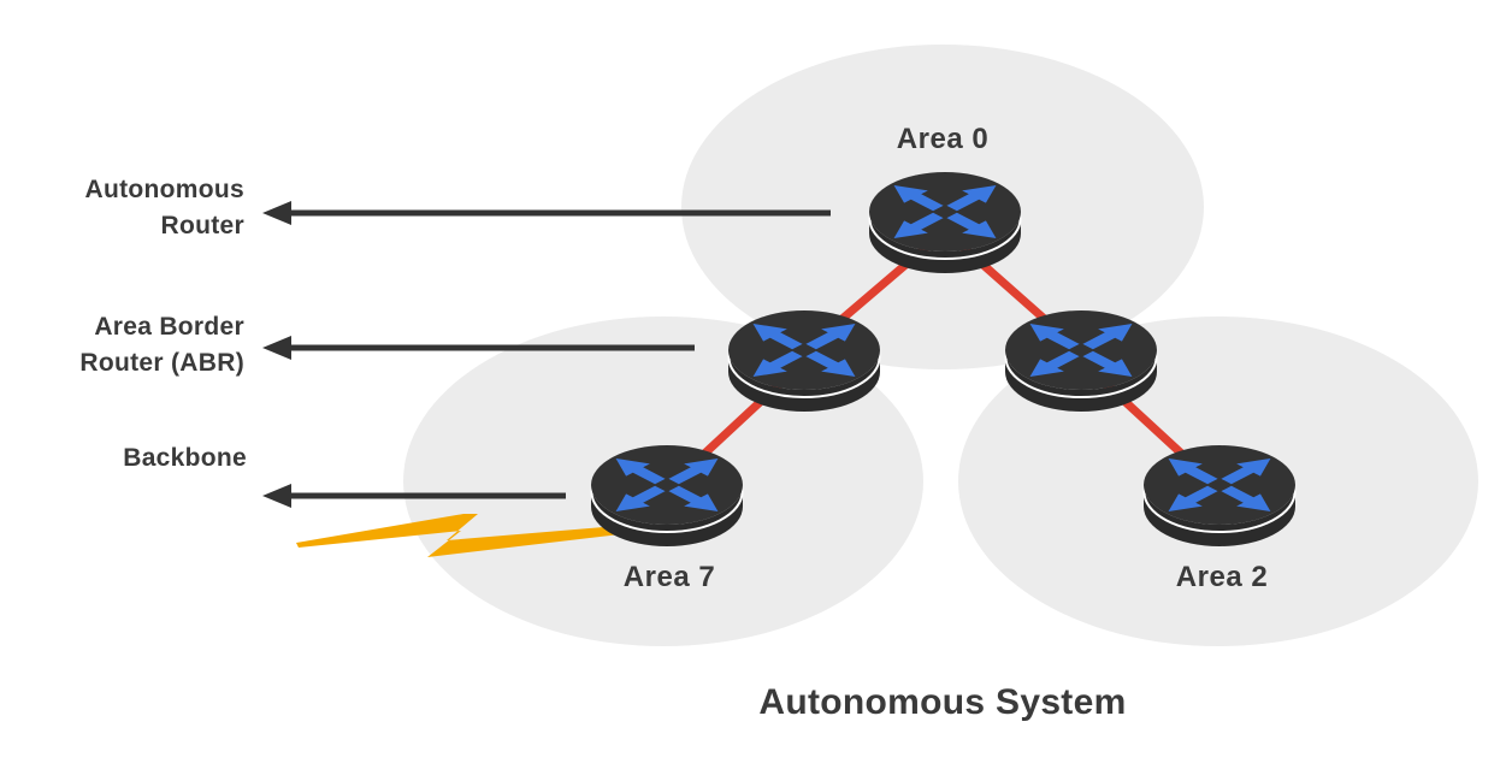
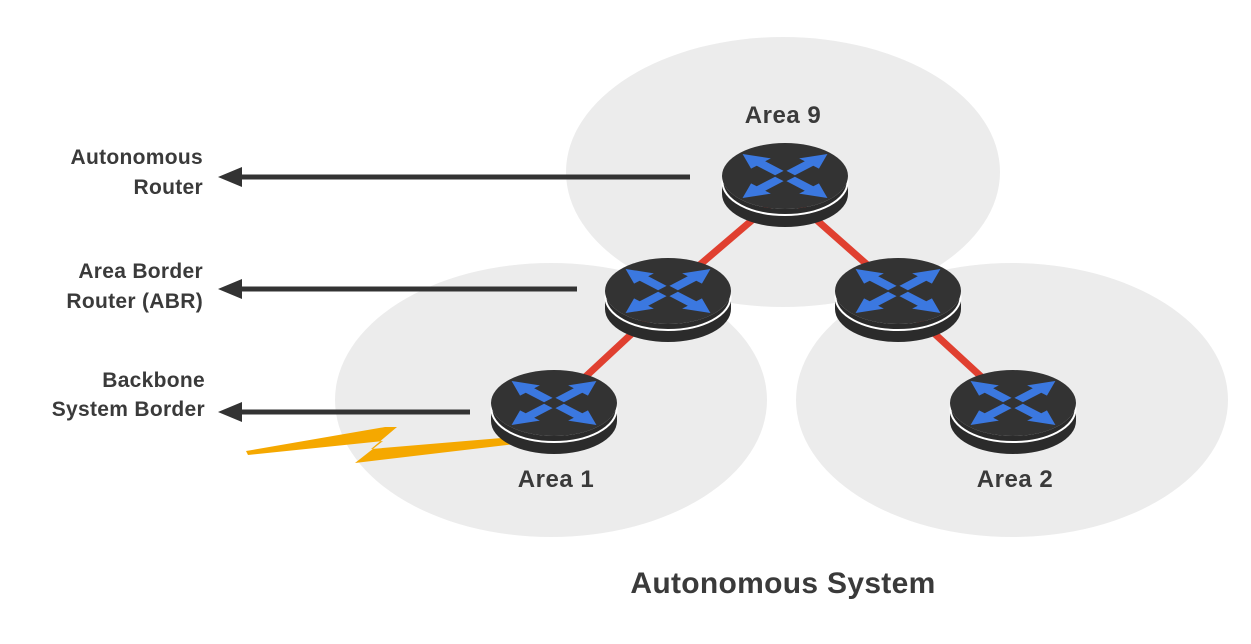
- Area 0
+ Area 9
- Area 7
+ Area 1
  Area 2
  Autonomous
  Router
  Area Border
  Router (ABR)
  Backbone
+ System Border
  Autonomous System
